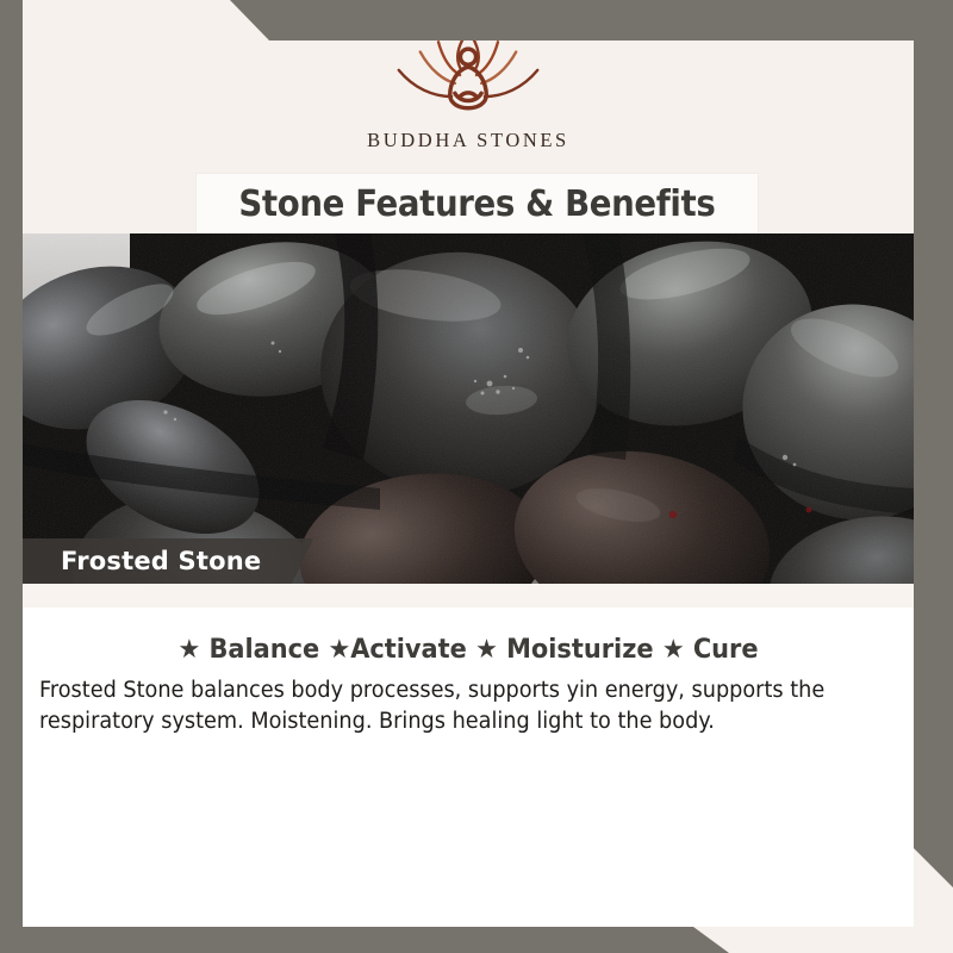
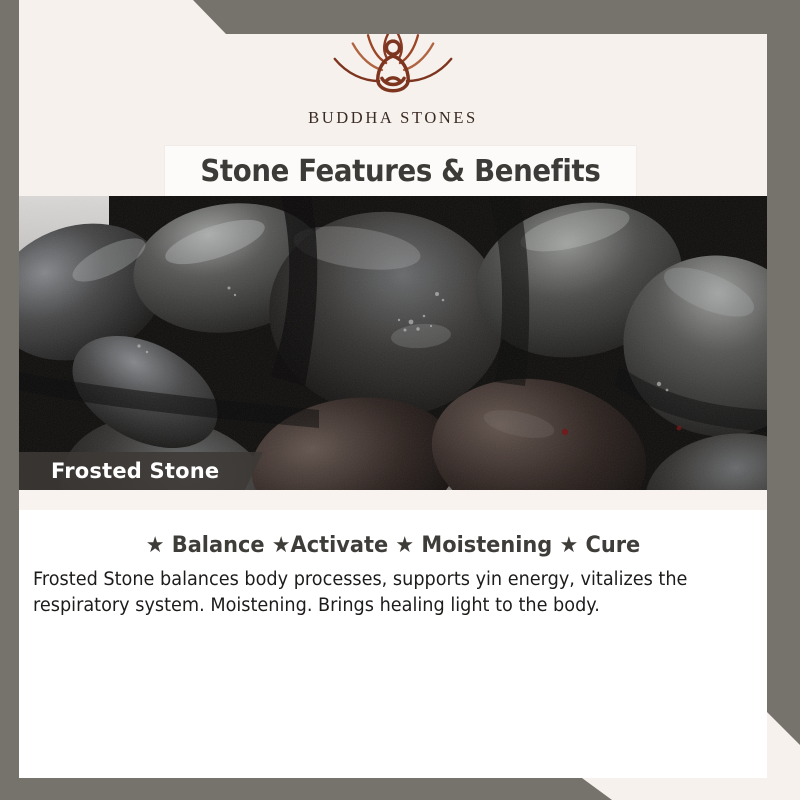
  BUDDHA STONES
  Stone Features & Benefits
  Frosted Stone
- ★ Balance ★Activate ★ Moisturize ★ Cure
+ ★ Balance ★Activate ★ Moistening ★ Cure
- Frosted Stone balances body processes, supports yin energy, supports the respiratory system. Moistening. Brings healing light to the body.
+ Frosted Stone balances body processes, supports yin energy, vitalizes the respiratory system. Moistening. Brings healing light to the body.
